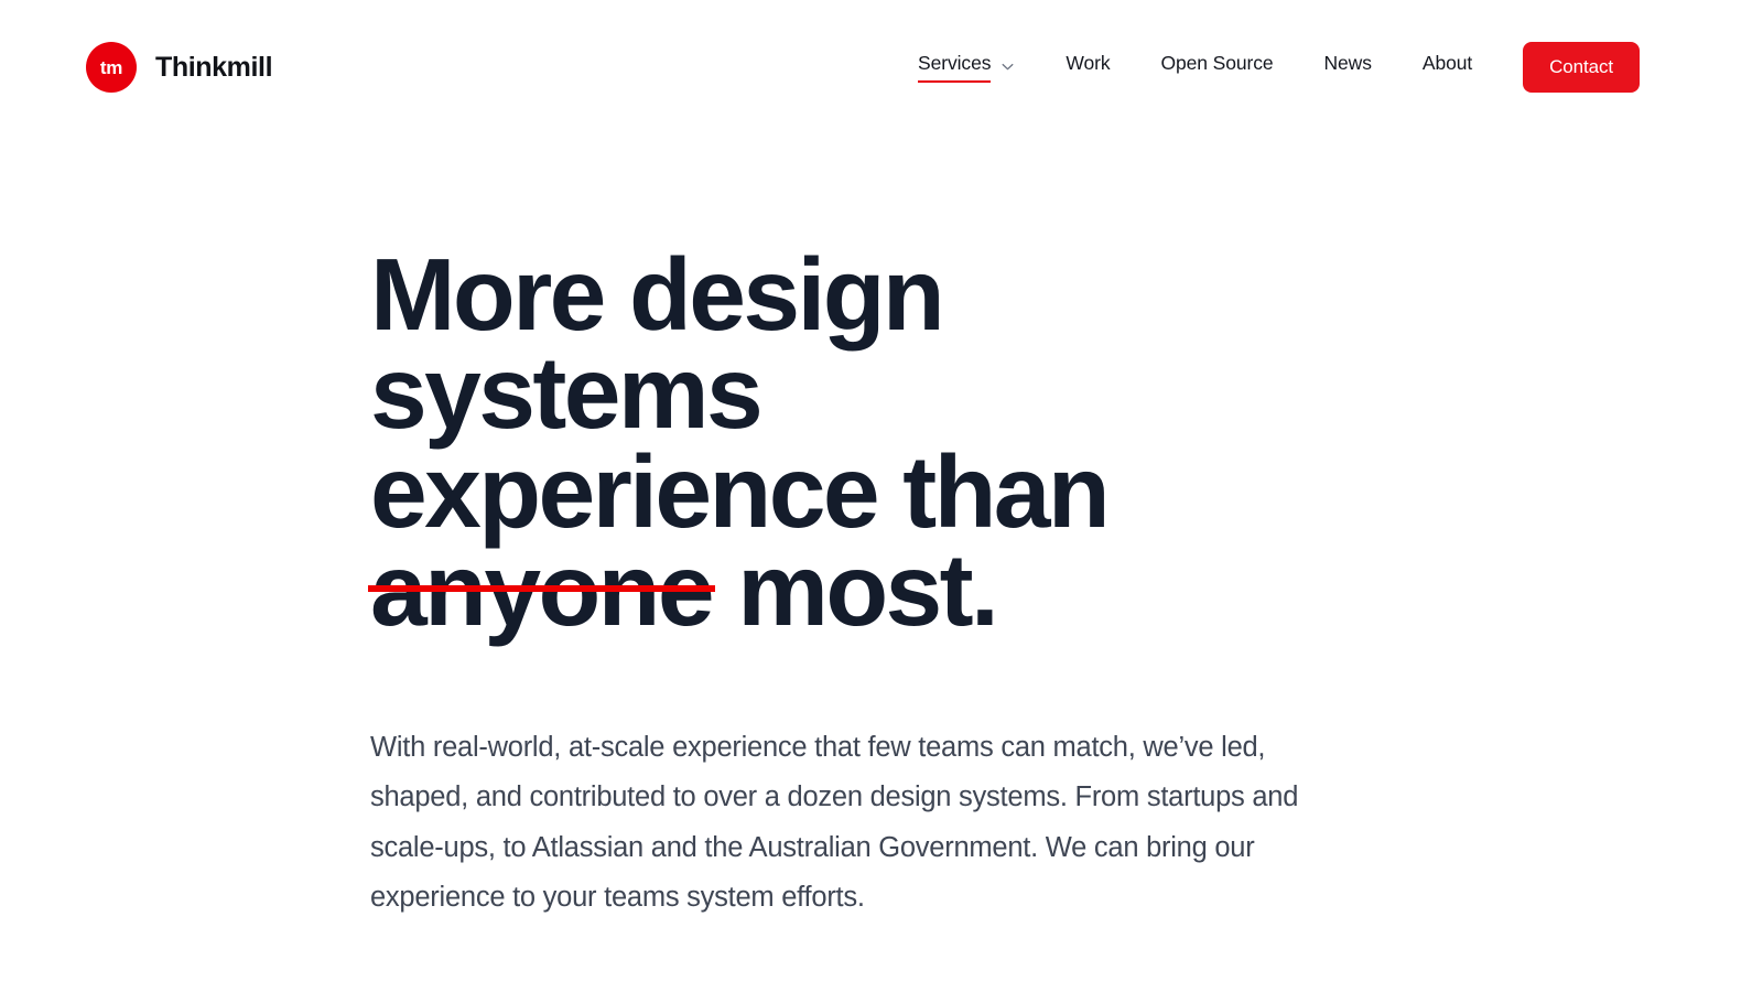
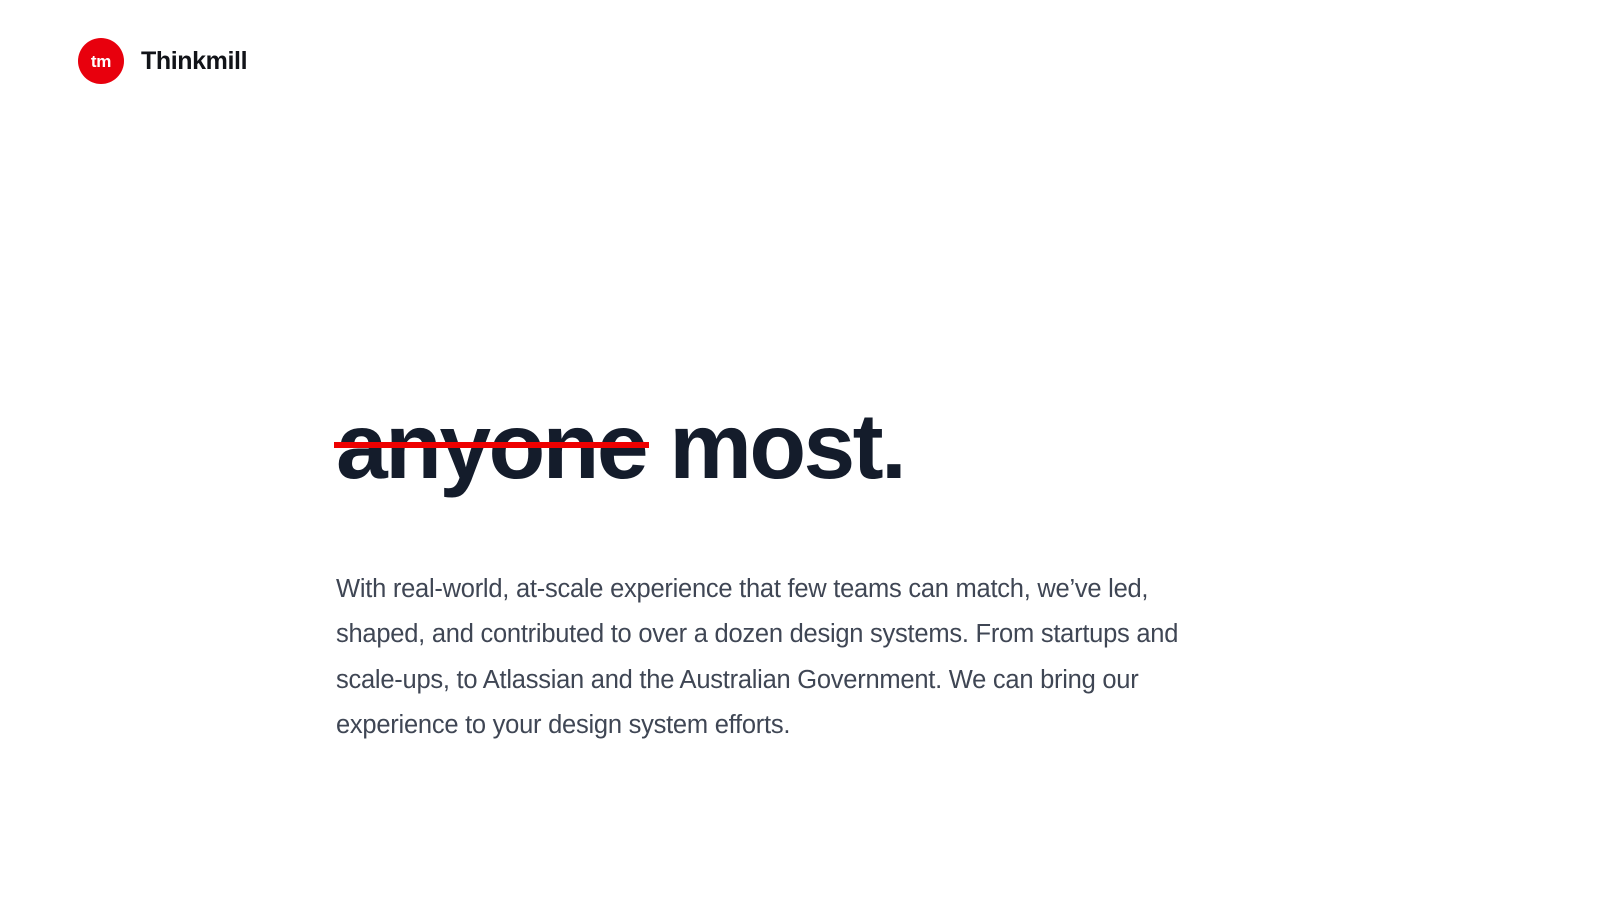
  tm
  Thinkmill
- Services
- Work
- Open Source
- News
- About
- Contact
- More design systems
- experience than
  anyone most.
- With real-world, at-scale experience that few teams can match, we’ve led, shaped, and contributed to over a dozen design systems. From startups and scale-ups, to Atlassian and the Australian Government. We can bring our experience to your teams system efforts.
+ With real-world, at-scale experience that few teams can match, we’ve led, shaped, and contributed to over a dozen design systems. From startups and scale-ups, to Atlassian and the Australian Government. We can bring our experience to your design system efforts.
